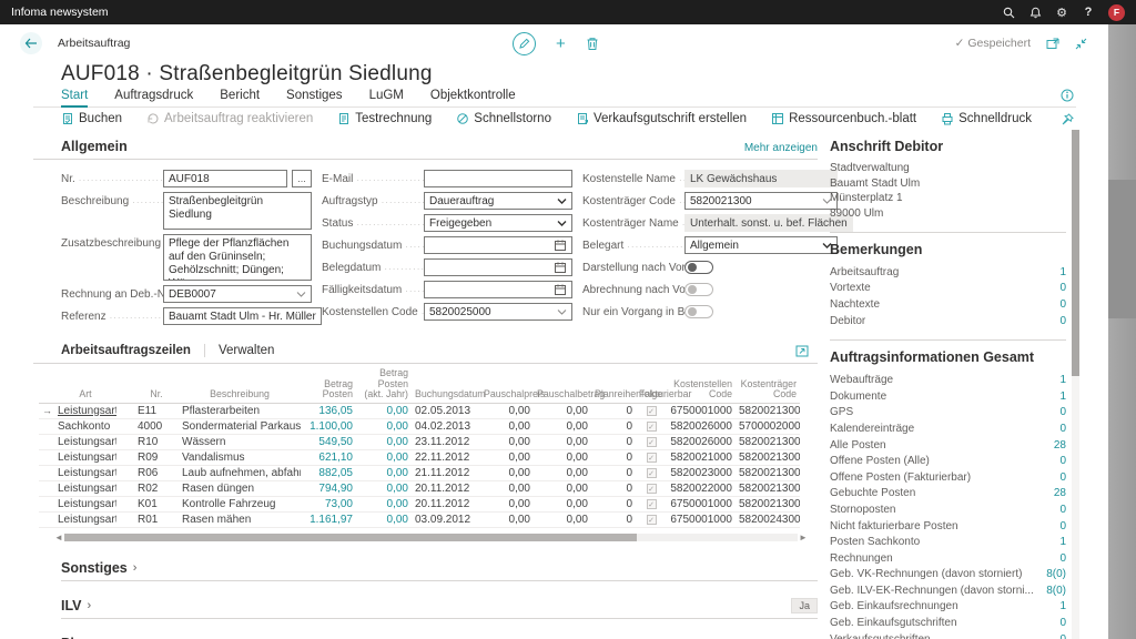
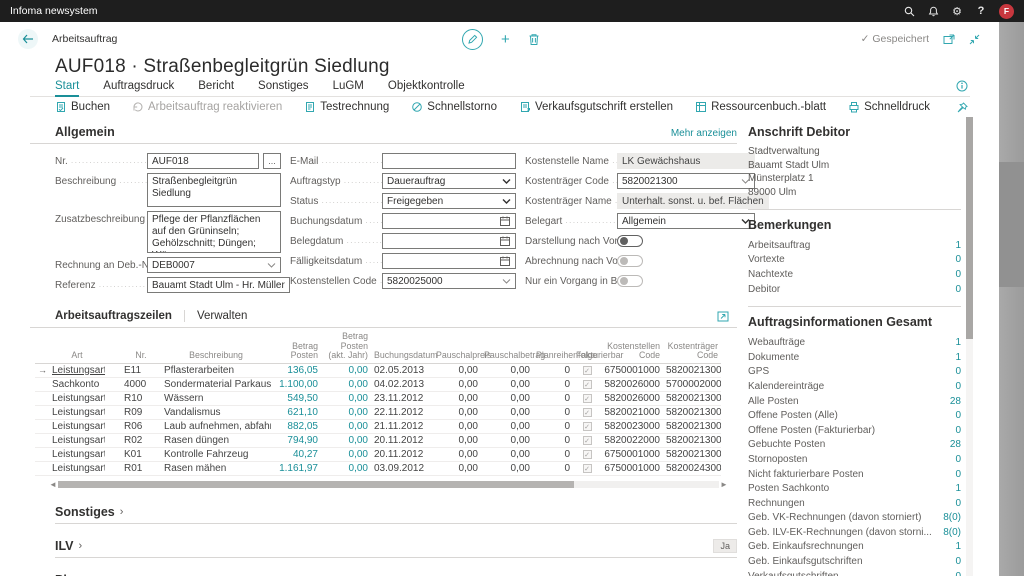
  Infoma newsystem
  ⚙
  ?
  F
  Arbeitsauftrag
  +
  ✓ Gespeichert
  AUF018 · Straßenbegleitgrün Siedlung
  Start
  Auftragsdruck
  Bericht
  Sonstiges
  LuGM
  Objektkontrolle
  Buchen
  Arbeitsauftrag reaktivieren
  Testrechnung
  Schnellstorno
  Verkaufsgutschrift erstellen
  Ressourcenbuch.-blatt
  Schnelldruck
  Allgemein
  Mehr anzeigen
  Nr.
  AUF018
  ...
  Beschreibung
  Straßenbegleitgrün Siedlung
  Zusatzbeschreibung
  Pflege der Pflanzflächen auf den Grüninseln; Gehölzschnitt; Düngen;
  Rechnung an Deb.-N
  DEB0007
  Referenz
  Bauamt Stadt Ulm - Hr. Müller
  E-Mail
  Auftragstyp
  Dauerauftrag
  Status
  Freigegeben
  Buchungsdatum
  Belegdatum
  Fälligkeitsdatum
  Kostenstellen Code
  5820025000
  Kostenstelle Name
  LK Gewächshaus
  Kostenträger Code
  5820021300
  Kostenträger Name
  Unterhalt. sonst. u. bef. Flächen
  Belegart
  Allgemein
  Darstellung nach Vor
  Abrechnung nach Vo
  Arbeitsauftragszeilen
  Verwalten
  	Art		Nr.	Beschreibung	Betrag Posten	Betrag Posten (akt. Jahr)	Buchungsdatum	Pauschalpre	Pauschalbetr	Planreihen	Fakturierbar	Kostenstellen Code	Kostenträger Code
  →	Leistungsar		E11	Pflasterarbeiten	136,05	0,00	02.05.2013	0,00	0,00	0		6750001000	5820021300
  	Sachkonto		4000	Sondermaterial Parkaus	1.100,00	0,00	04.02.2013	0,00	0,00	0		5820026000	5700002000
  	Leistungsar		R10	Wässern	549,50	0,00	23.11.2012	0,00	0,00	0		5820026000	5820021300
  	Leistungsar		R09	Vandalismus	621,10	0,00	22.11.2012	0,00	0,00	0		5820021000	5820021300
  	Leistungsar		R06	Laub aufnehmen, abfah	882,05	0,00	21.11.2012	0,00	0,00	0		5820023000	5820021300
  	Leistungsar		R02	Rasen düngen	794,90	0,00	20.11.2012	0,00	0,00	0		5820022000	5820021300
- 	Leistungsar		K01	Kontrolle Fahrzeug	73,00	0,00	20.11.2012	0,00	0,00	0		6750001000	5820021300
+ 	Leistungsar		K01	Kontrolle Fahrzeug	40,27	0,00	20.11.2012	0,00	0,00	0		6750001000	5820021300
  	Leistungsar		R01	Rasen mähen	1.161,97	0,00	03.09.2012	0,00	0,00	0		6750001000	5820024300
  ◄
  ►
  Sonstiges
  ›
  ILV
  ›
  Ja
  Anschrift Debitor
  Stadtverwaltung
  Bauamt Stadt Ulm
  Münsterplatz 1
  89000 Ulm
  Bemerkungen
  Arbeitsauftrag
  1
  Vortexte
  0
  Nachtexte
  0
  Debitor
  0
  Auftragsinformationen Gesamt
  Webaufträge
  1
  Dokumente
  1
  GPS
  0
  Kalendereinträge
  0
  Alle Posten
  28
  Offene Posten (Alle)
  0
  Offene Posten (Fakturierbar)
  0
  Gebuchte Posten
  28
  Stornoposten
  0
  Nicht fakturierbare Posten
  0
  Posten Sachkonto
  1
  Rechnungen
  0
  Geb. VK-Rechnungen (davon storniert)
  8(0)
  Geb. ILV-EK-Rechnungen (davon storni...
  8(0)
  Geb. Einkaufsrechnungen
  1
  Geb. Einkaufsgutschriften
  0
